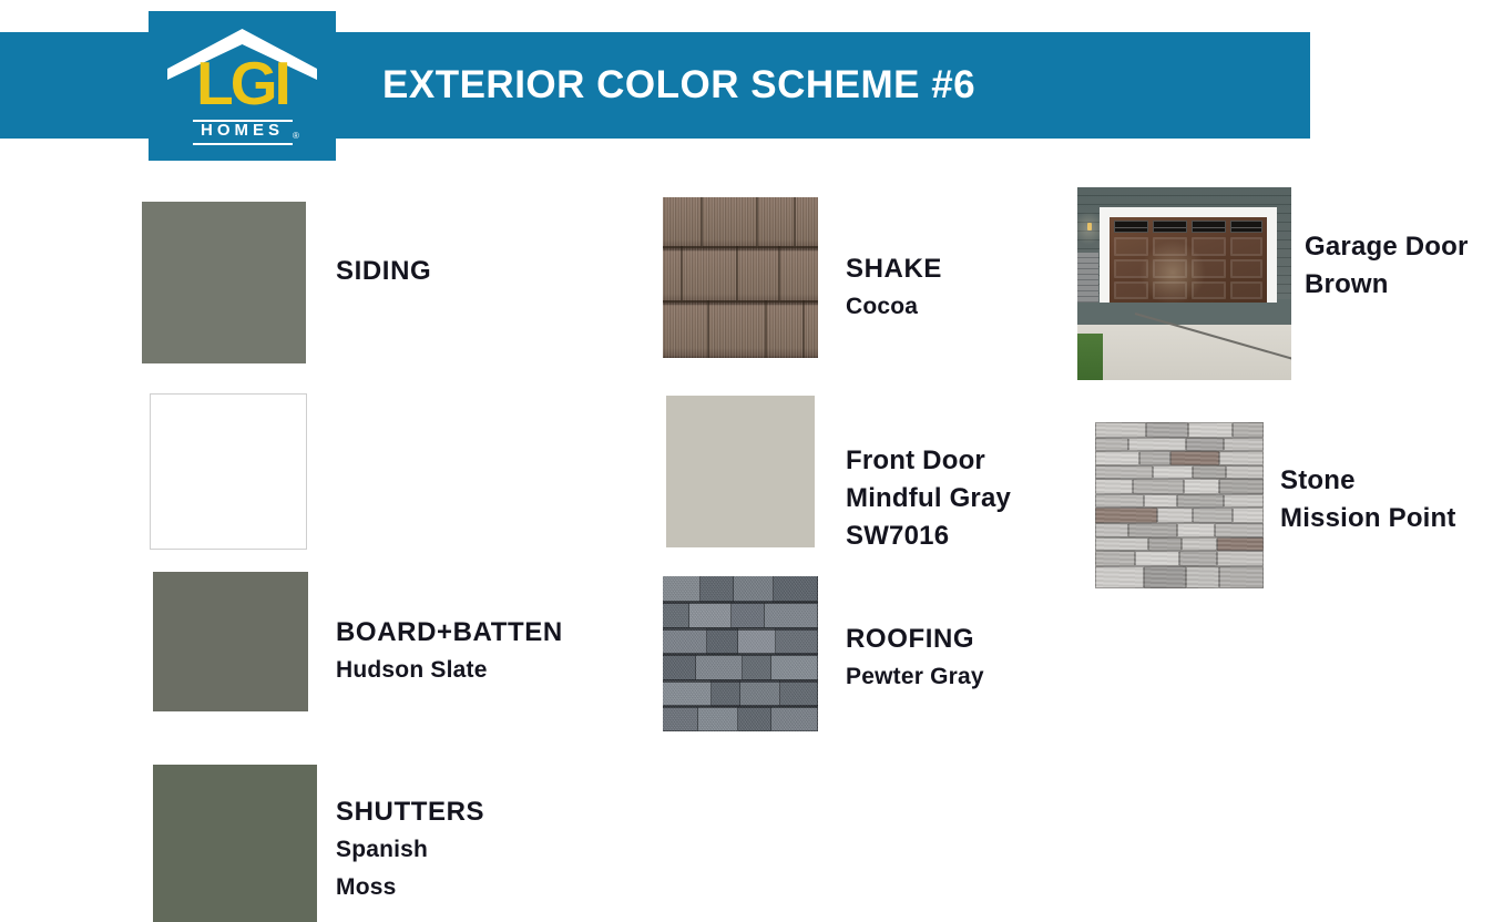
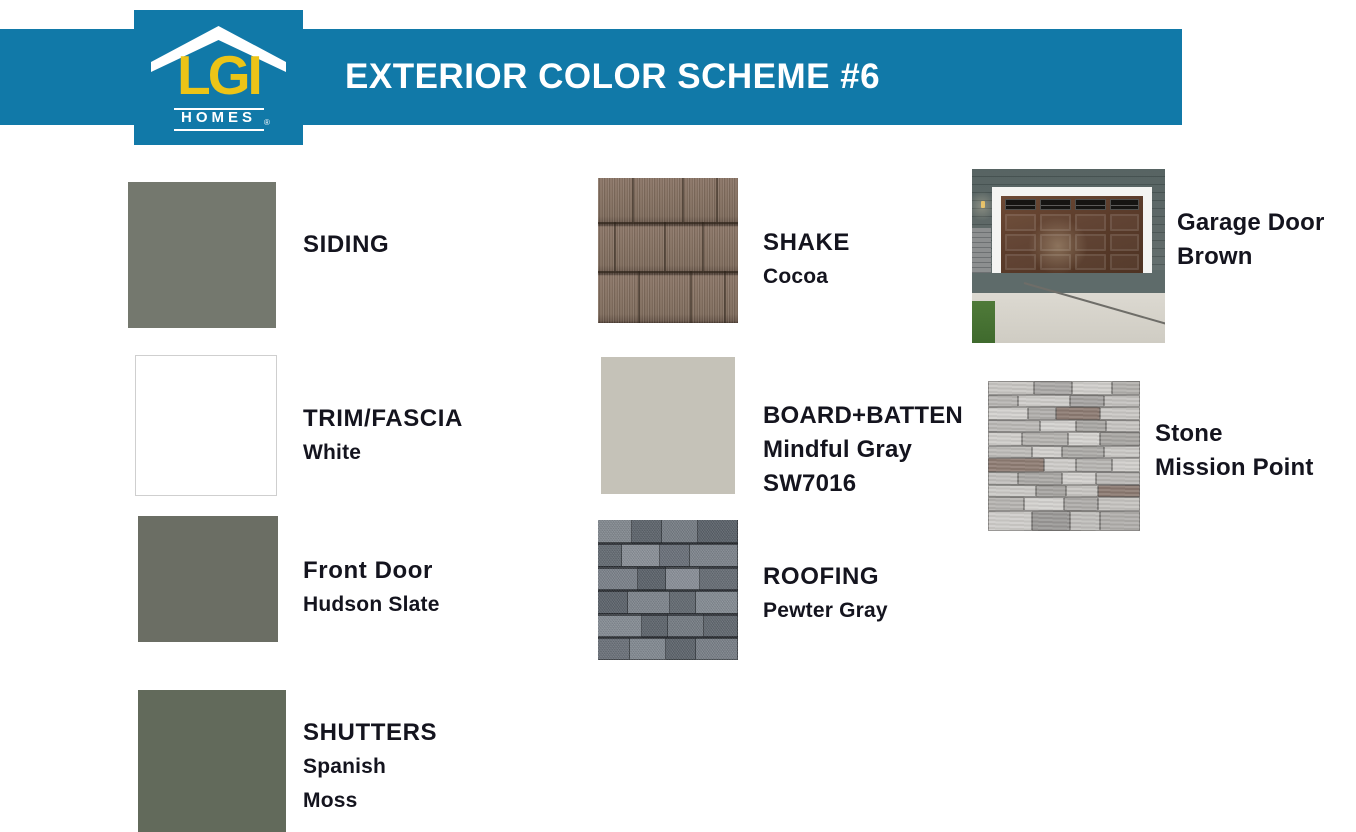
  EXTERIOR COLOR SCHEME #6
  LGI
  HOMES
  ®
  SIDING
+ TRIM/FASCIA
+ White
- BOARD+BATTEN
+ Front Door
  Hudson Slate
  SHUTTERS
  Spanish
  Moss
  SHAKE
  Cocoa
- Front Door
+ BOARD+BATTEN
  Mindful Gray
  SW7016
  ROOFING
  Pewter Gray
  Garage Door
  Brown
  Stone
  Mission Point
